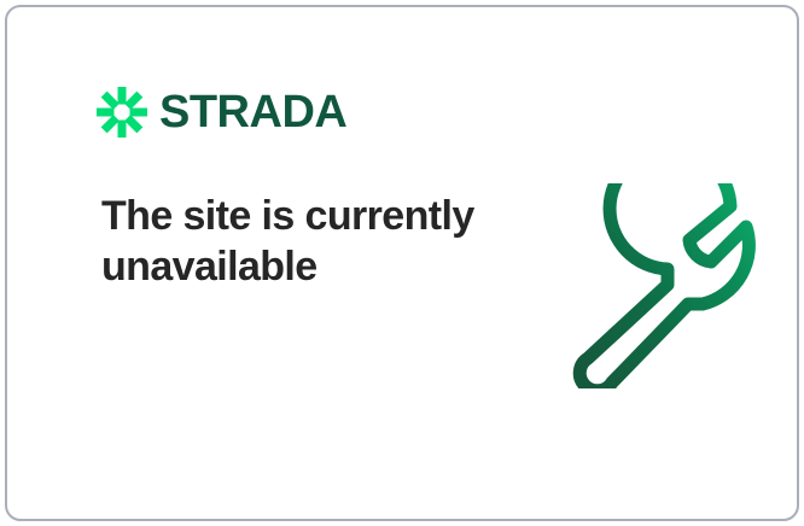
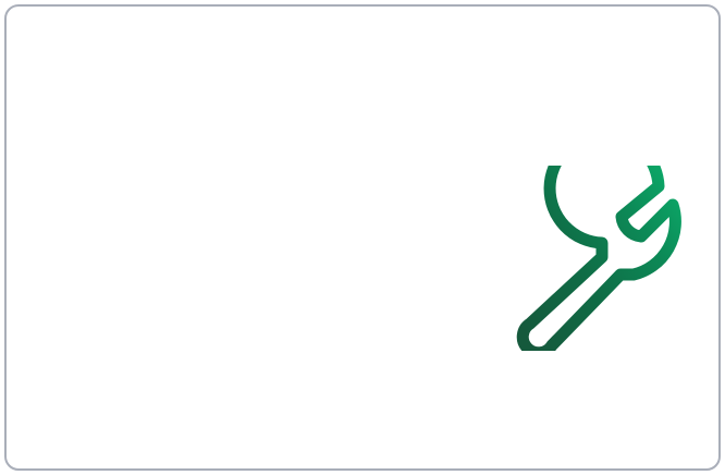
- STRADA
- The site is currently unavailable
